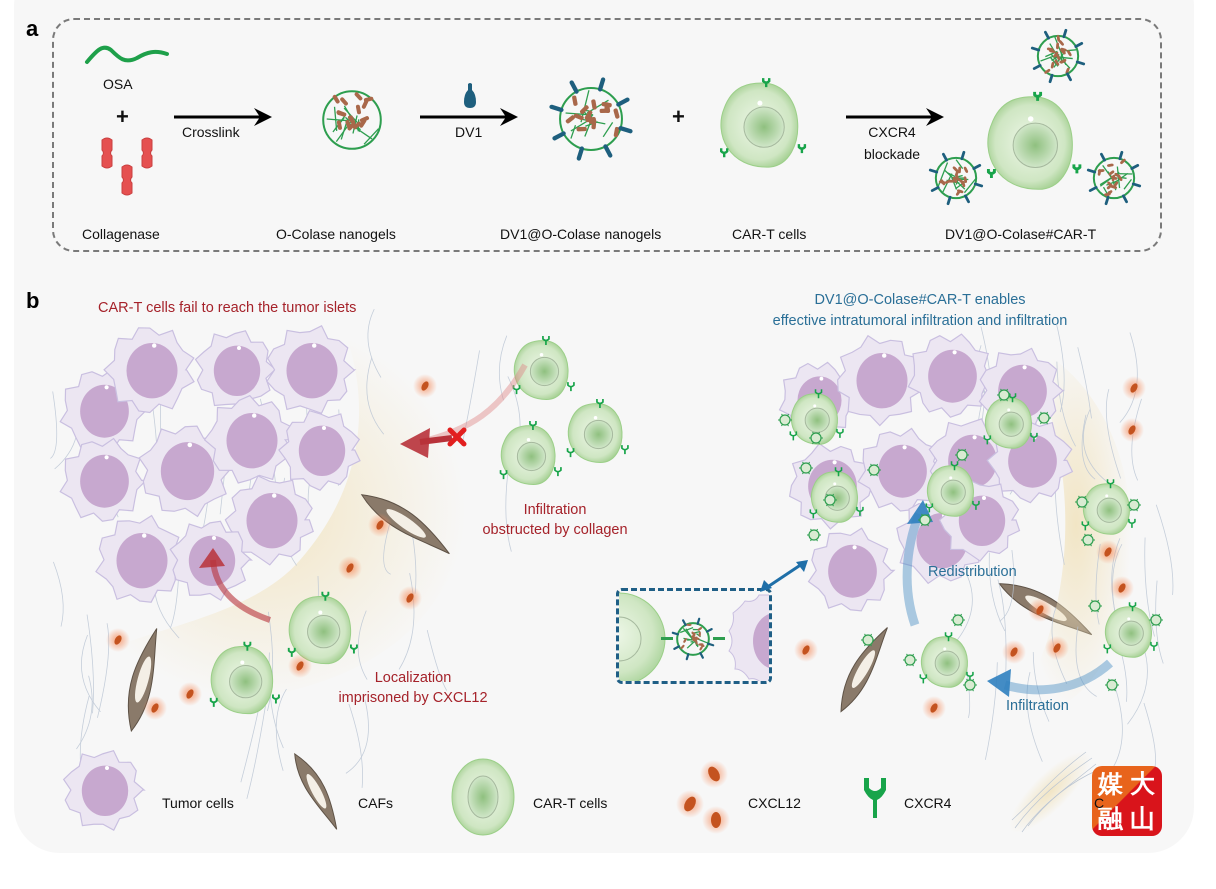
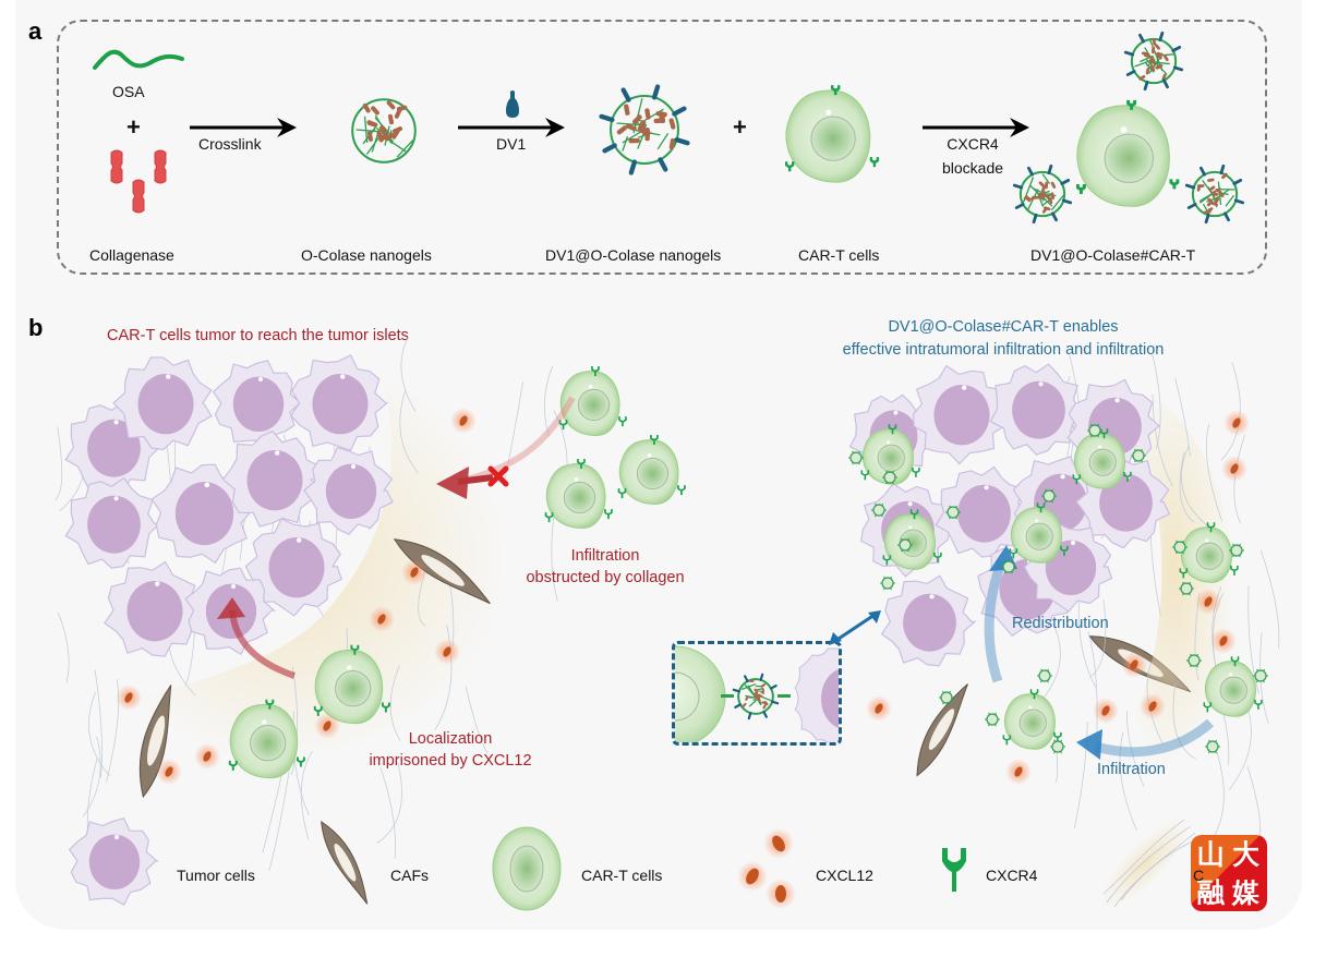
  a
  OSA
  +
  Collagenase
  Crosslink
  O-Colase nanogels
  DV1
  DV1@O-Colase nanogels
  +
  CAR-T cells
  CXCR4
  blockade
  DV1@O-Colase#CAR-T
  b
- CAR-T cells fail to reach the tumor islets
+ CAR-T cells tumor to reach the tumor islets
  Infiltration
  obstructed by collagen
  DV1@O-Colase#CAR-T enables
  effective intratumoral infiltration and infiltration
  Tumor cells
  CAFs
  CAR-T cells
  CXCL12
  CXCR4
  Redistribution
  Infiltration
  Localization
  imprisoned by CXCL12
- 媒
+ 山
  大
  融
- 山
+ 媒
  C
